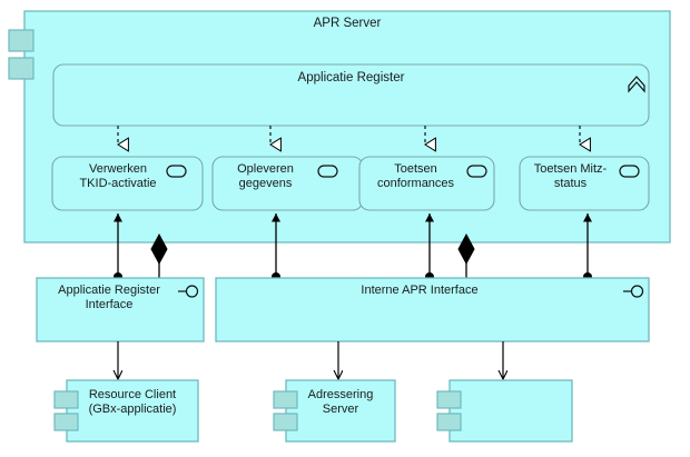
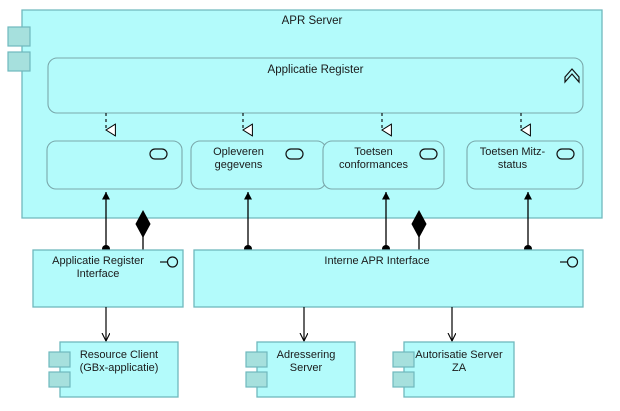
  APR Server
  Applicatie Register
- Verwerken
- TKID-activatie
  Opleveren
  gegevens
  Toetsen
  conformances
  Toetsen Mitz-
  status
  Applicatie Register
  Interface
  Interne APR Interface
  Resource Client
  (GBx-applicatie)
  Adressering
  Server
+ Autorisatie Server
+ ZA
